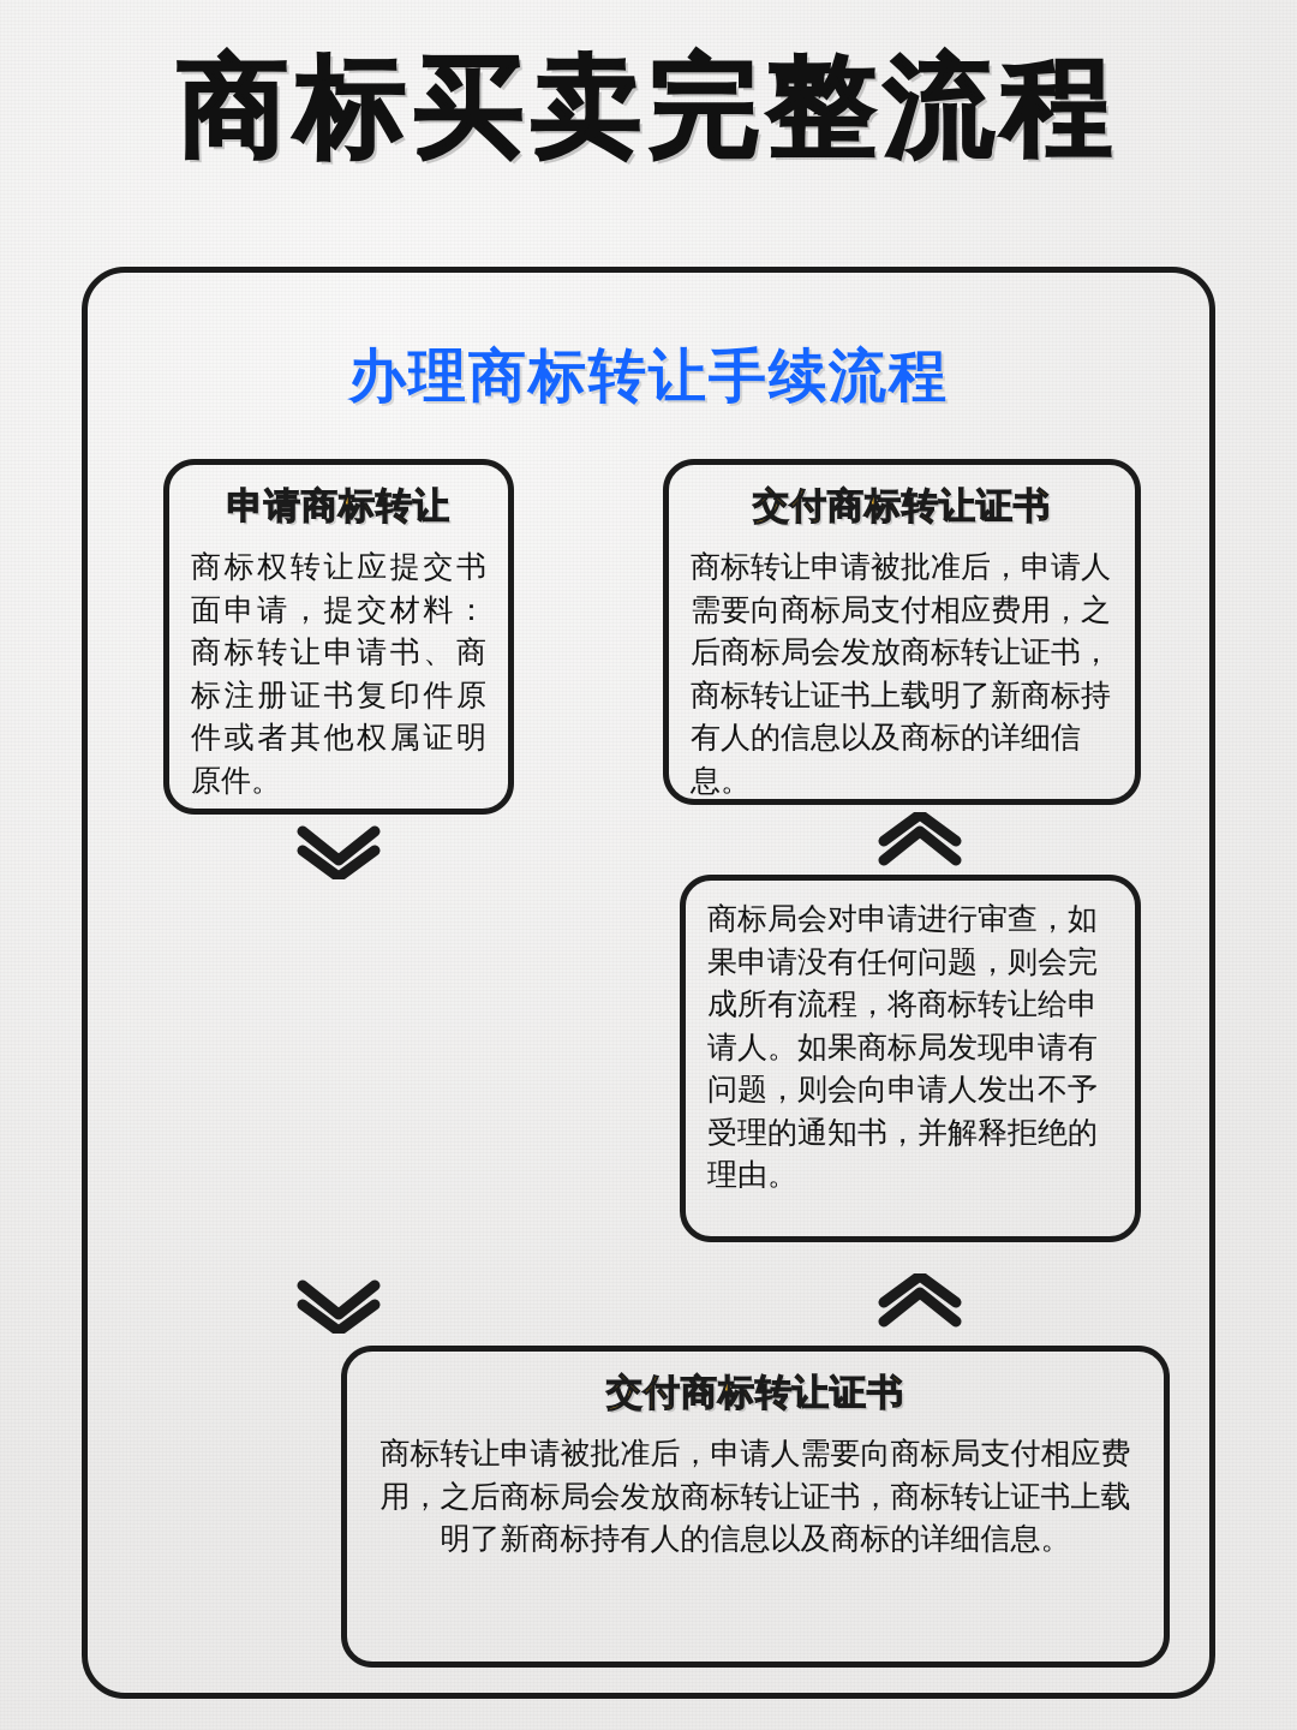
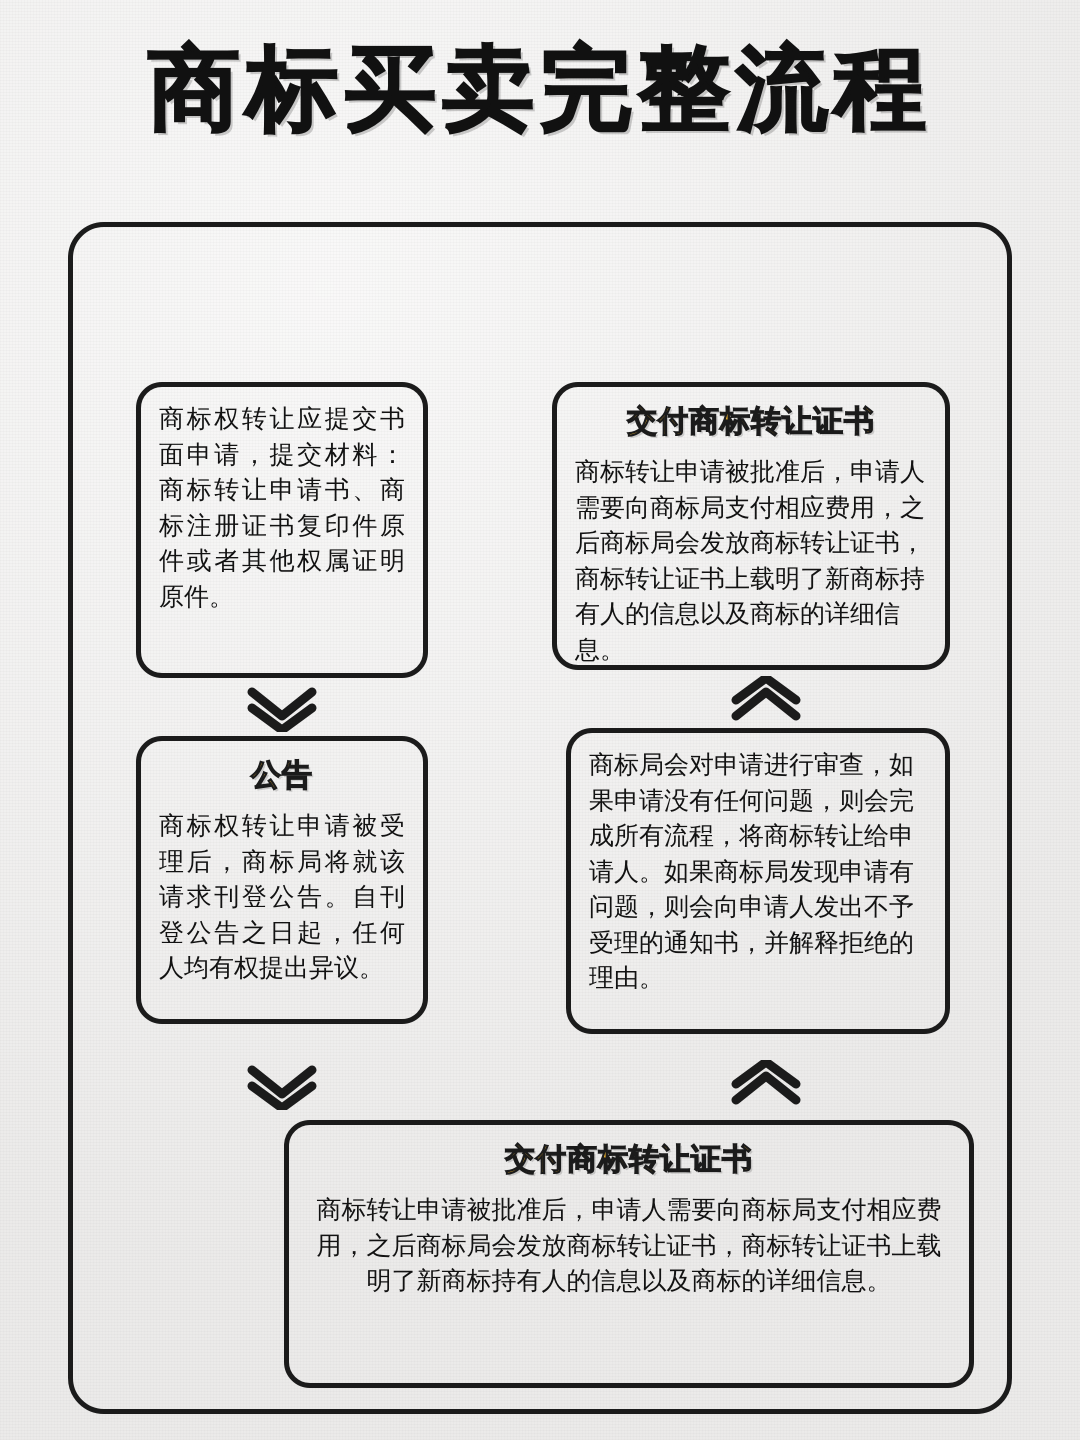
  商标买卖完整流程
- 办理商标转让手续流程
- 申请商标转让
  商标权转让应提交书面申请，提交材料：商标转让申请书、商标注册证书复印件原件或者其他权属证明原件。
+ 公告
+ 商标权转让申请被受理后，商标局将就该请求刊登公告。自刊登公告之日起，任何人均有权提出异议。
  交付商标转让证书
  商标转让申请被批准后，申请人需要向商标局支付相应费用，之后商标局会发放商标转让证书，商标转让证书上载明了新商标持有人的信息以及商标的详细信息。
  商标局会对申请进行审查，如果申请没有任何问题，则会完成所有流程，将商标转让给申请人。如果商标局发现申请有问题，则会向申请人发出不予受理的通知书，并解释拒绝的理由。
  交付商标转让证书
  商标转让申请被批准后，申请人需要向商标局支付相应费用，之后商标局会发放商标转让证书，商标转让证书上载明了新商标持有人的信息以及商标的详细信息。
